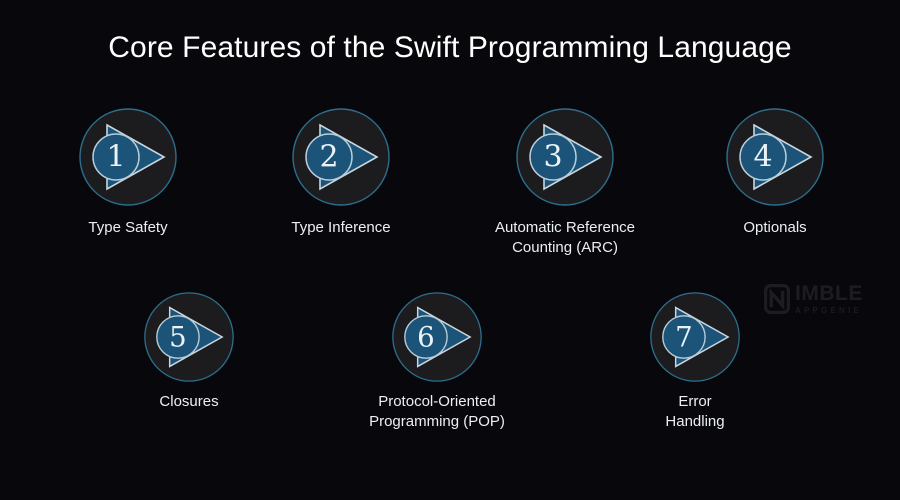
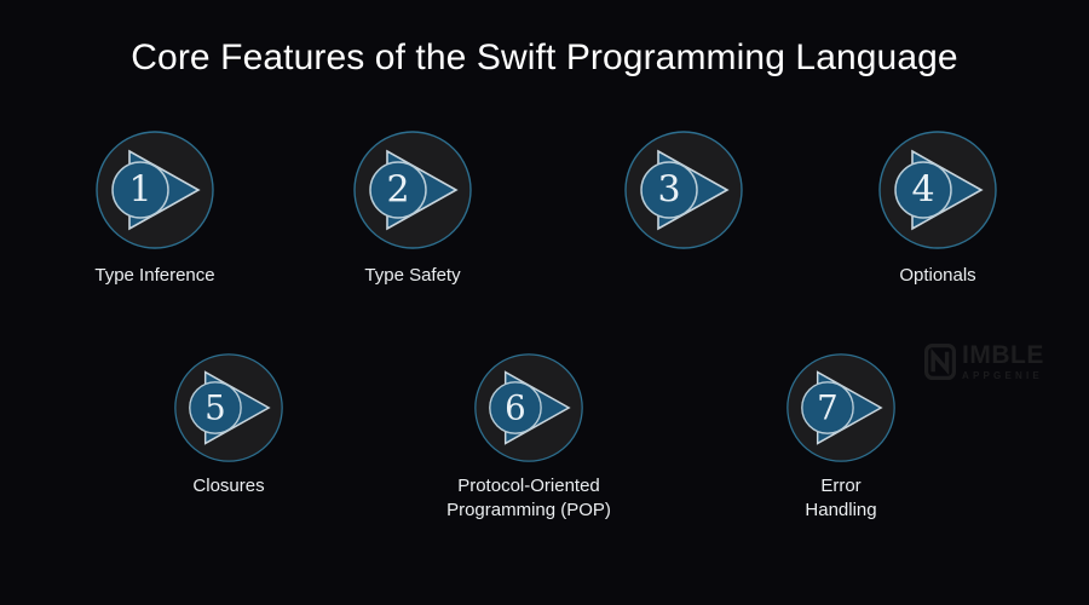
  Core Features of the Swift Programming Language
  1
- Type Safety
+ Type Inference
  2
- Type Inference
+ Type Safety
  3
- Automatic Reference
- Counting (ARC)
  4
  Optionals
  5
  Closures
  6
  Protocol-Oriented
  Programming (POP)
  7
  Error
  Handling
